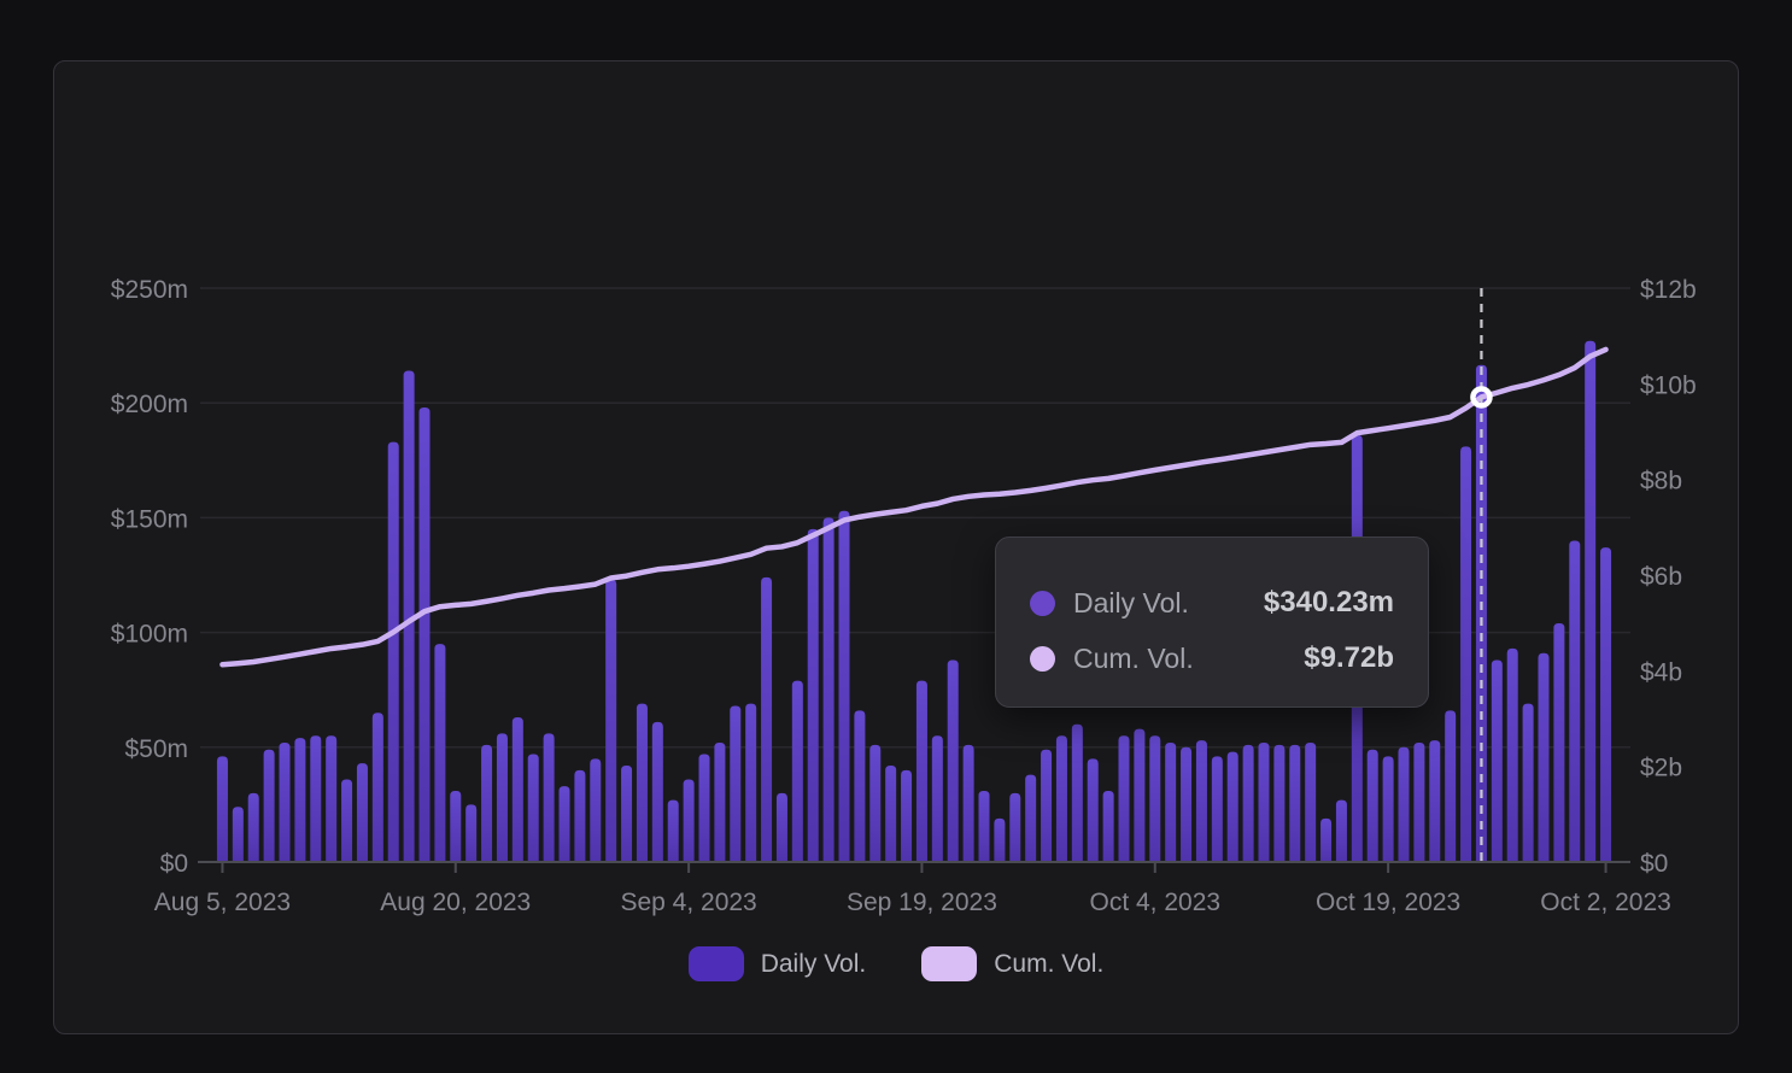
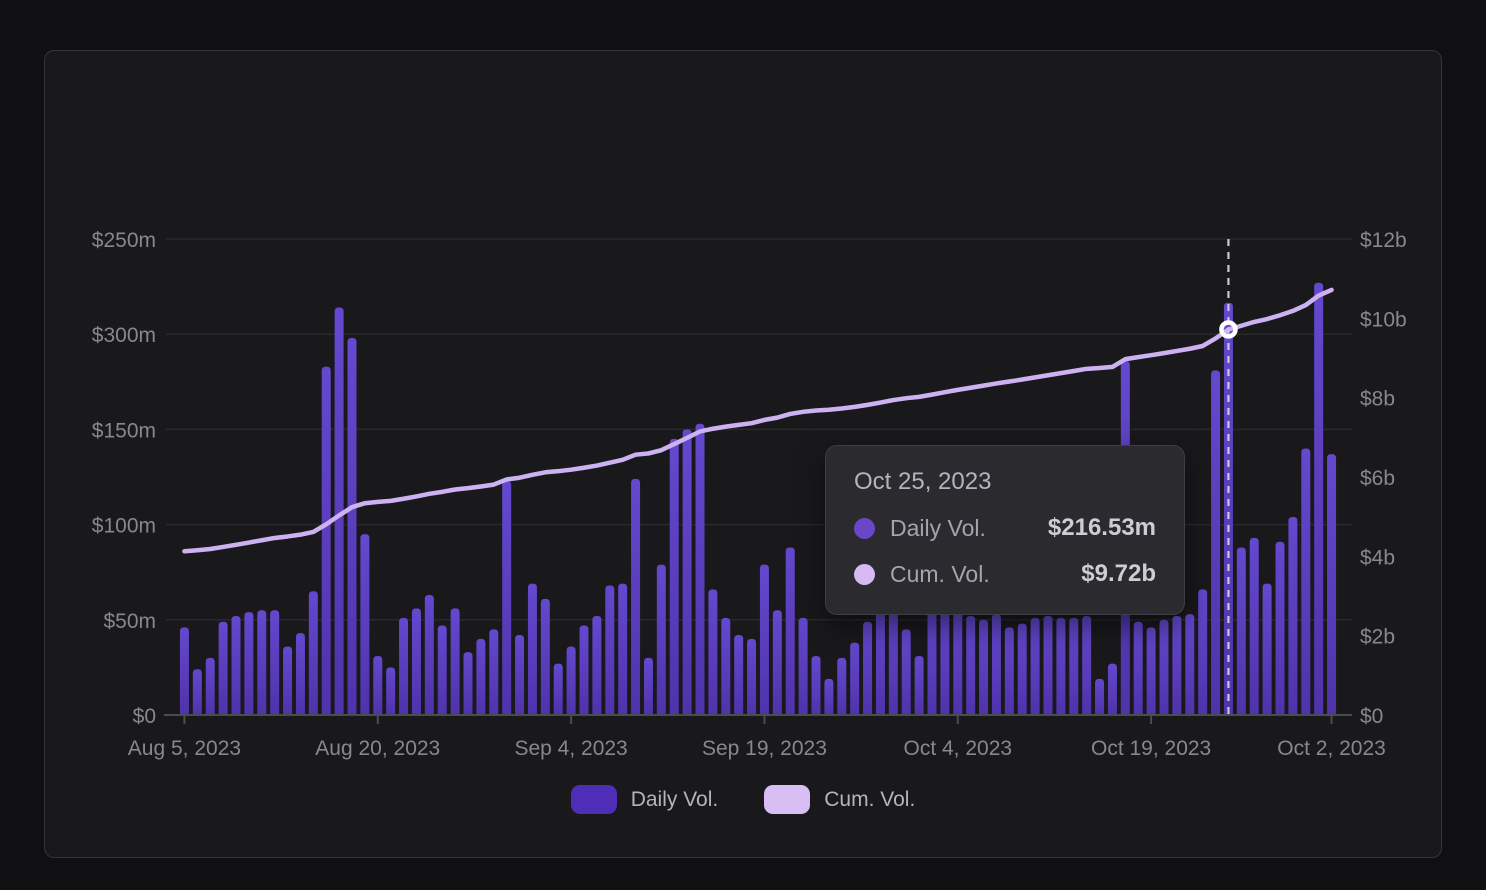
  $250m
- $200m
+ $300m
  $150m
  $100m
  $50m
  $0
  $12b
  $10b
  $8b
  $6b
  $4b
  $2b
  $0
  Aug 5, 2023
  Aug 20, 2023
  Sep 4, 2023
  Sep 19, 2023
  Oct 4, 2023
  Oct 19, 2023
  Oct 2, 2023
+ Oct 25, 2023
  Daily Vol.
- $340.23m
+ $216.53m
  Cum. Vol.
  $9.72b
  Daily Vol.
  Cum. Vol.
